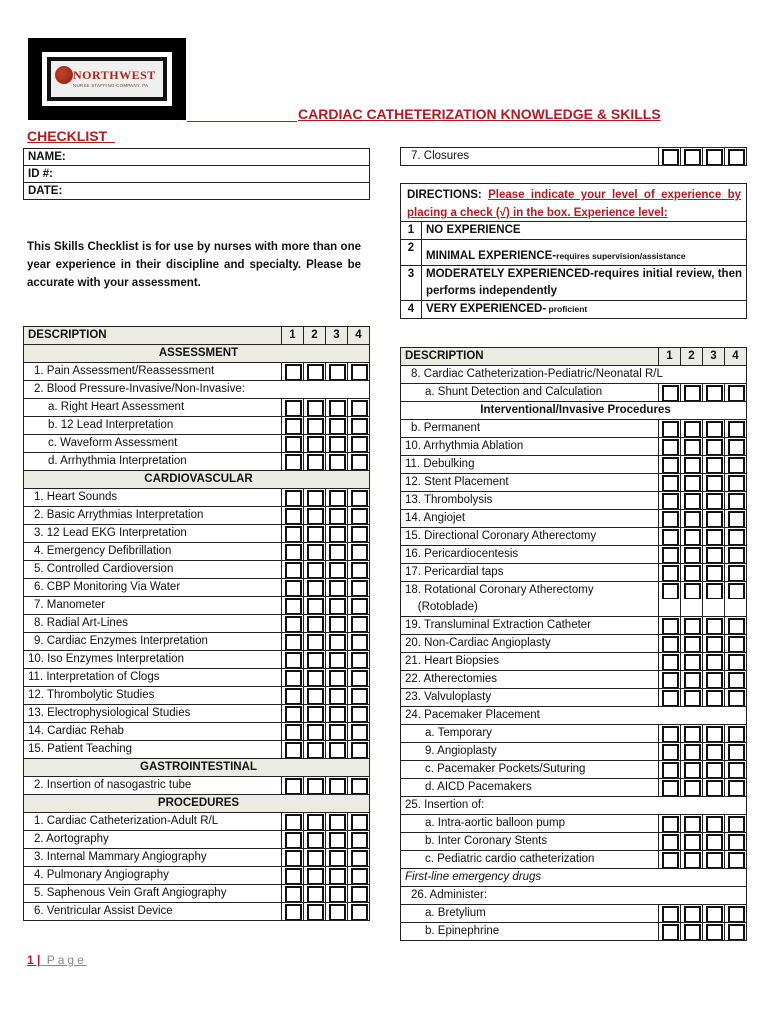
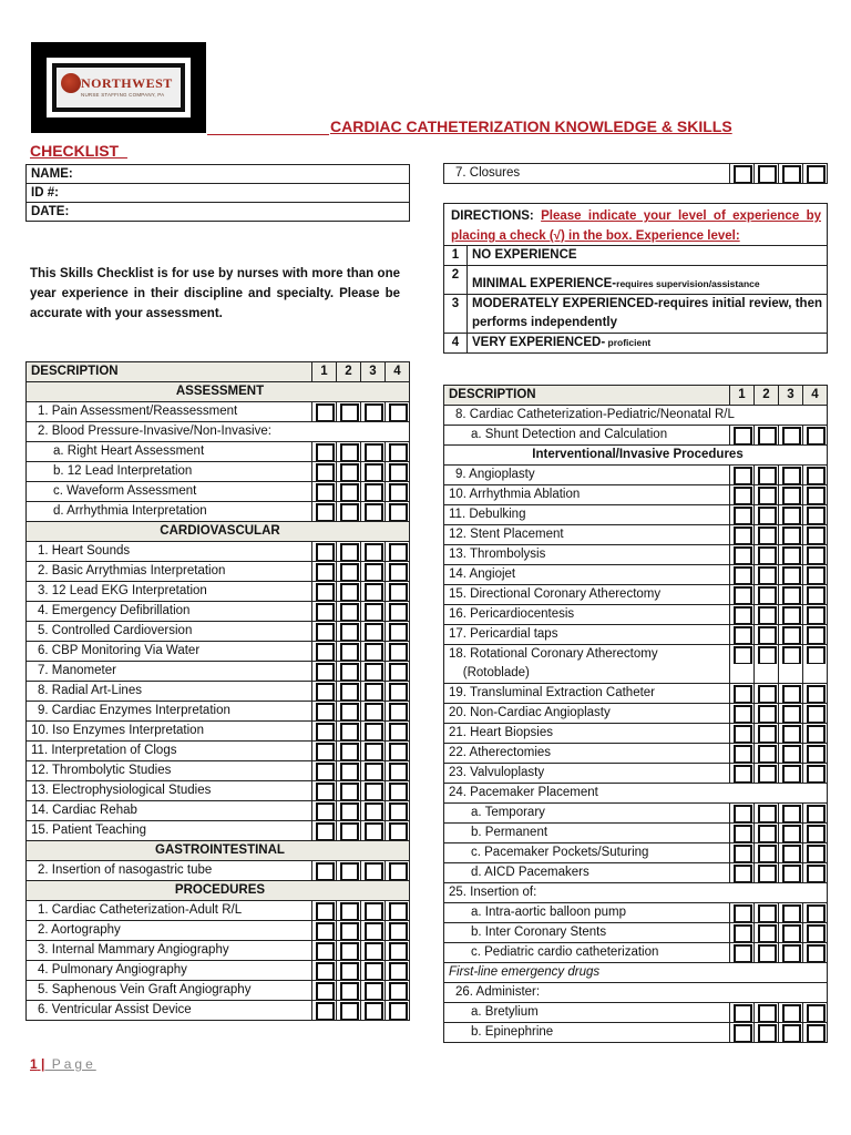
  NORTHWEST
  CARDIAC CATHETERIZATION KNOWLEDGE & SKILLS
  CHECKLIST_
  NAME:
  ID #:
  DATE:
  This Skills Checklist is for use by nurses with more than one year experience in their discipline and specialty. Please be accurate with your assessment.
  7. Closures
  DIRECTIONS: Please indicate your level of experience by placing a check (√) in the box. Experience level:
  1	NO EXPERIENCE
  2	MINIMAL EXPERIENCE-requires supervision/assistance
  3	MODERATELY EXPERIENCED-requires initial review, then performs independently
  4	VERY EXPERIENCED- proficient
  DESCRIPTION	1	2	3	4
  ASSESSMENT
  1. Pain Assessment/Reassessment
  2. Blood Pressure-Invasive/Non-Invasive:
  a. Right Heart Assessment
  b. 12 Lead Interpretation
  c. Waveform Assessment
  d. Arrhythmia Interpretation
  CARDIOVASCULAR
  1. Heart Sounds
  2. Basic Arrythmias Interpretation
  3. 12 Lead EKG Interpretation
  4. Emergency Defibrillation
  5. Controlled Cardioversion
  6. CBP Monitoring Via Water
  7. Manometer
  8. Radial Art-Lines
  9. Cardiac Enzymes Interpretation
  10. Iso Enzymes Interpretation
  11. Interpretation of Clogs
  12. Thrombolytic Studies
  13. Electrophysiological Studies
  14. Cardiac Rehab
  15. Patient Teaching
  GASTROINTESTINAL
  2. Insertion of nasogastric tube
  PROCEDURES
  1. Cardiac Catheterization-Adult R/L
  2. Aortography
  3. Internal Mammary Angiography
  4. Pulmonary Angiography
  5. Saphenous Vein Graft Angiography
  6. Ventricular Assist Device
  DESCRIPTION	1	2	3	4
  8. Cardiac Catheterization-Pediatric/Neonatal R/L
  a. Shunt Detection and Calculation
  Interventional/Invasive Procedures
- b. Permanent
+ 9. Angioplasty
  10. Arrhythmia Ablation
  11. Debulking
  12. Stent Placement
  13. Thrombolysis
  14. Angiojet
  15. Directional Coronary Atherectomy
  16. Pericardiocentesis
  17. Pericardial taps
  18. Rotational Coronary Atherectomy (Rotoblade)
  19. Transluminal Extraction Catheter
  20. Non-Cardiac Angioplasty
  21. Heart Biopsies
  22. Atherectomies
  23. Valvuloplasty
  24. Pacemaker Placement
  a. Temporary
- 9. Angioplasty
+ b. Permanent
  c. Pacemaker Pockets/Suturing
  d. AICD Pacemakers
  25. Insertion of:
  a. Intra-aortic balloon pump
  b. Inter Coronary Stents
  c. Pediatric cardio catheterization
  First-line emergency drugs
  26. Administer:
  a. Bretylium
  b. Epinephrine
  1 | Page
